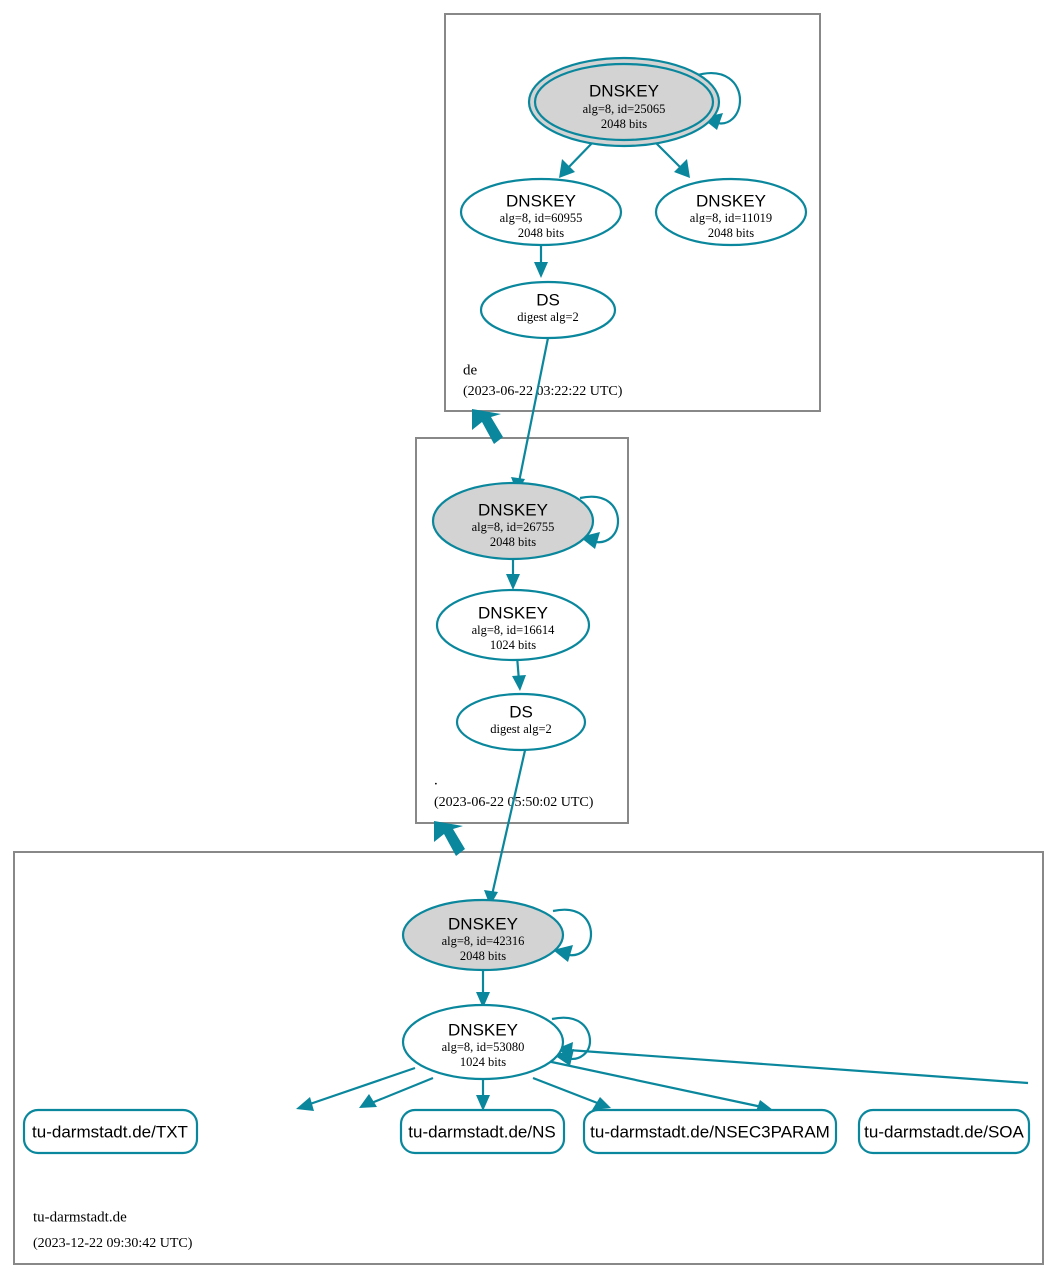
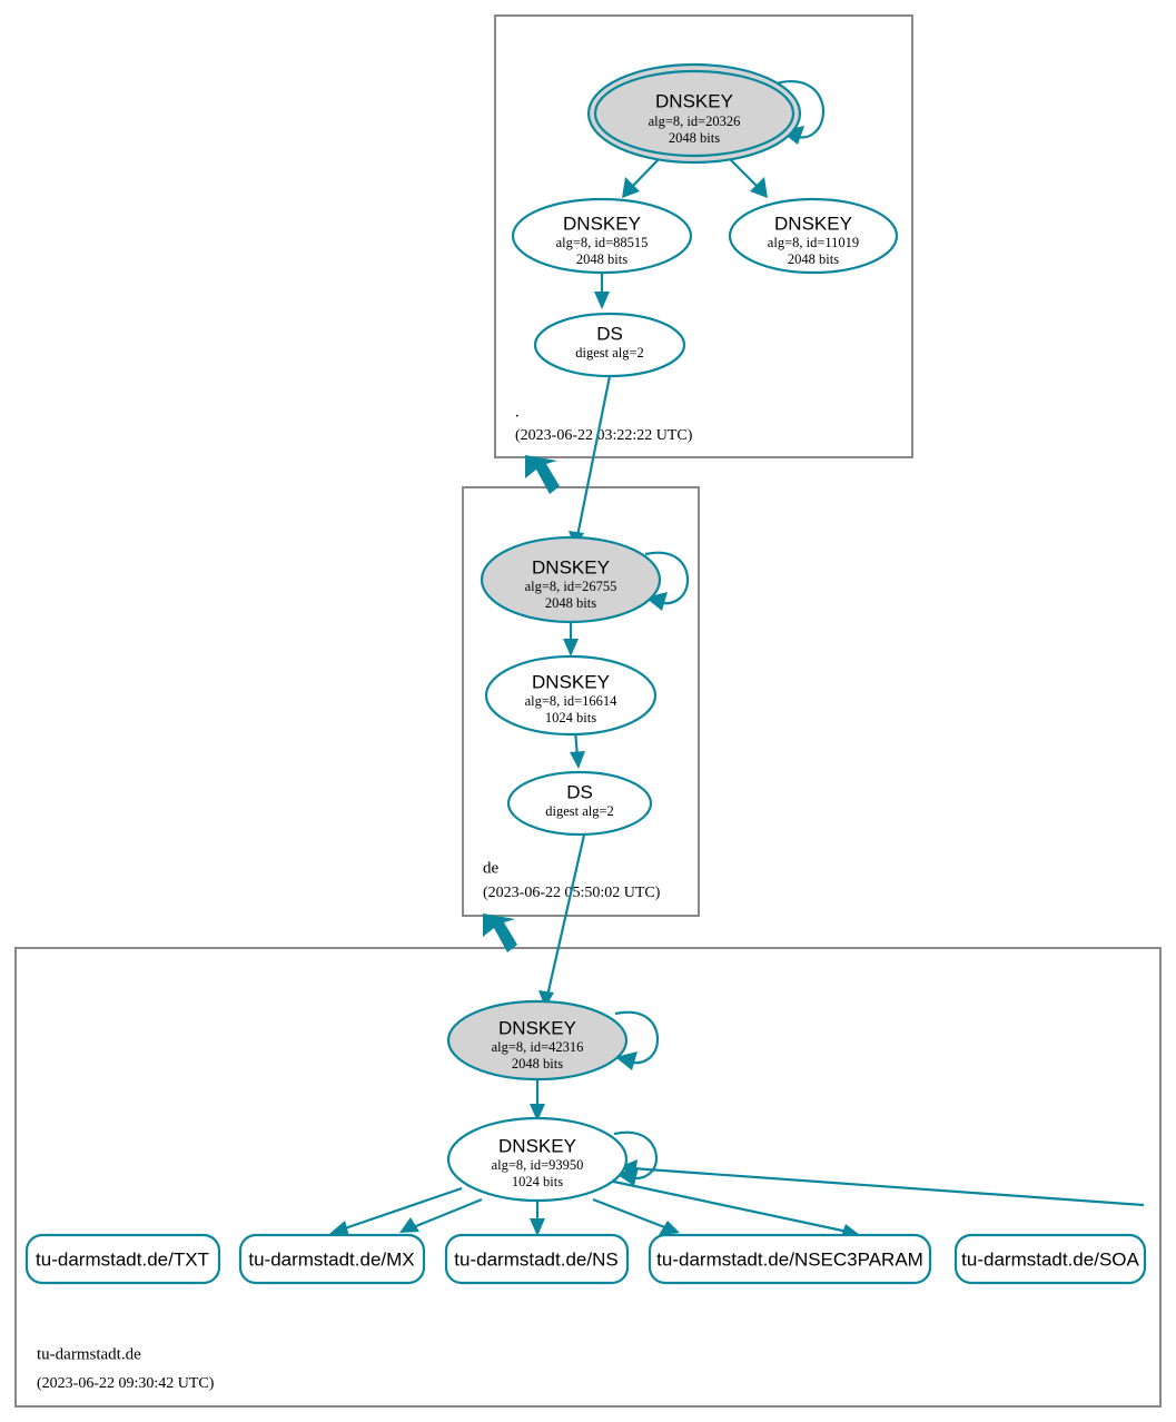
- de
+ .
  (2023-06-22 03:22:22 UTC)
- .
+ de
  (2023-06-22 05:50:02 UTC)
  tu-darmstadt.de
- (2023-12-22 09:30:42 UTC)
+ (2023-06-22 09:30:42 UTC)
  DNSKEY
- alg=8, id=25065
+ alg=8, id=20326
  2048 bits
  DNSKEY
- alg=8, id=60955
+ alg=8, id=88515
  2048 bits
  DNSKEY
  alg=8, id=11019
  2048 bits
  DS
  digest alg=2
  DNSKEY
  alg=8, id=26755
  2048 bits
  DNSKEY
  alg=8, id=16614
  1024 bits
  DS
  digest alg=2
  DNSKEY
  alg=8, id=42316
  2048 bits
  DNSKEY
- alg=8, id=53080
+ alg=8, id=93950
  1024 bits
  tu-darmstadt.de/TXT
+ tu-darmstadt.de/MX
  tu-darmstadt.de/NS
  tu-darmstadt.de/NSEC3PARAM
  tu-darmstadt.de/SOA
